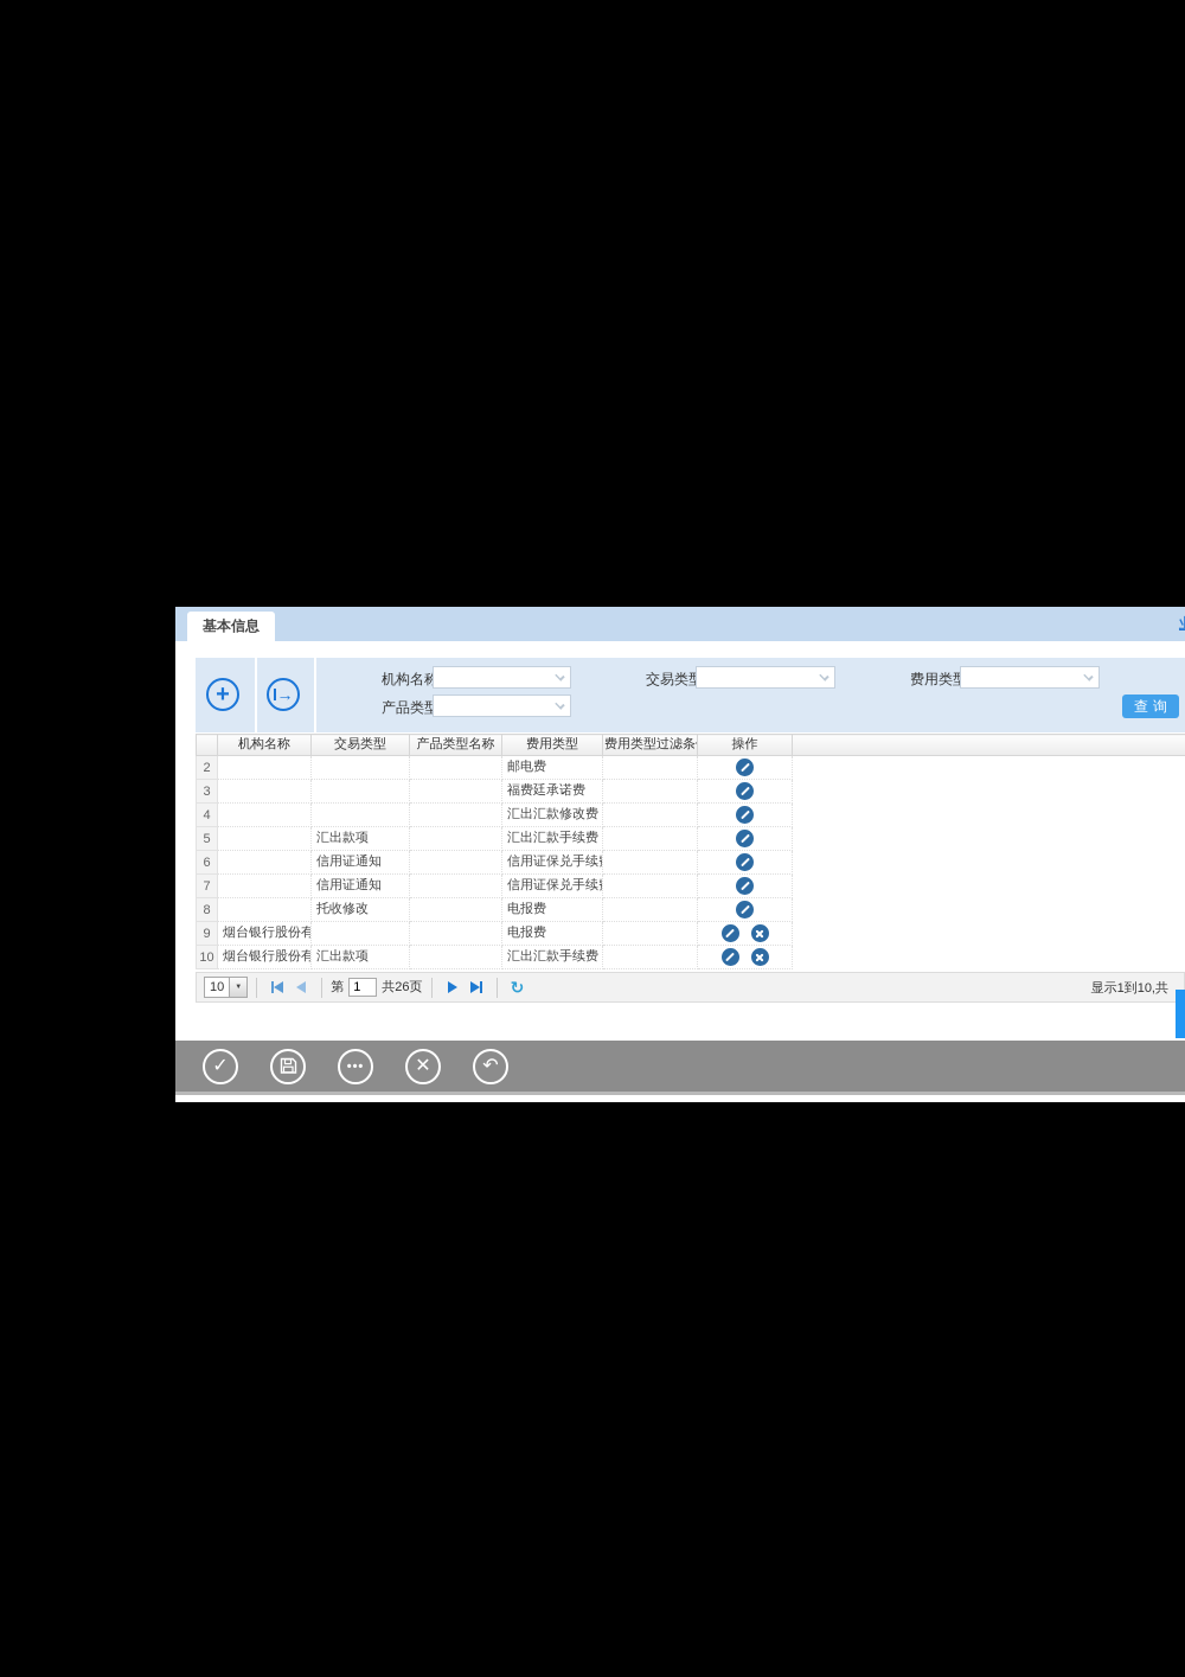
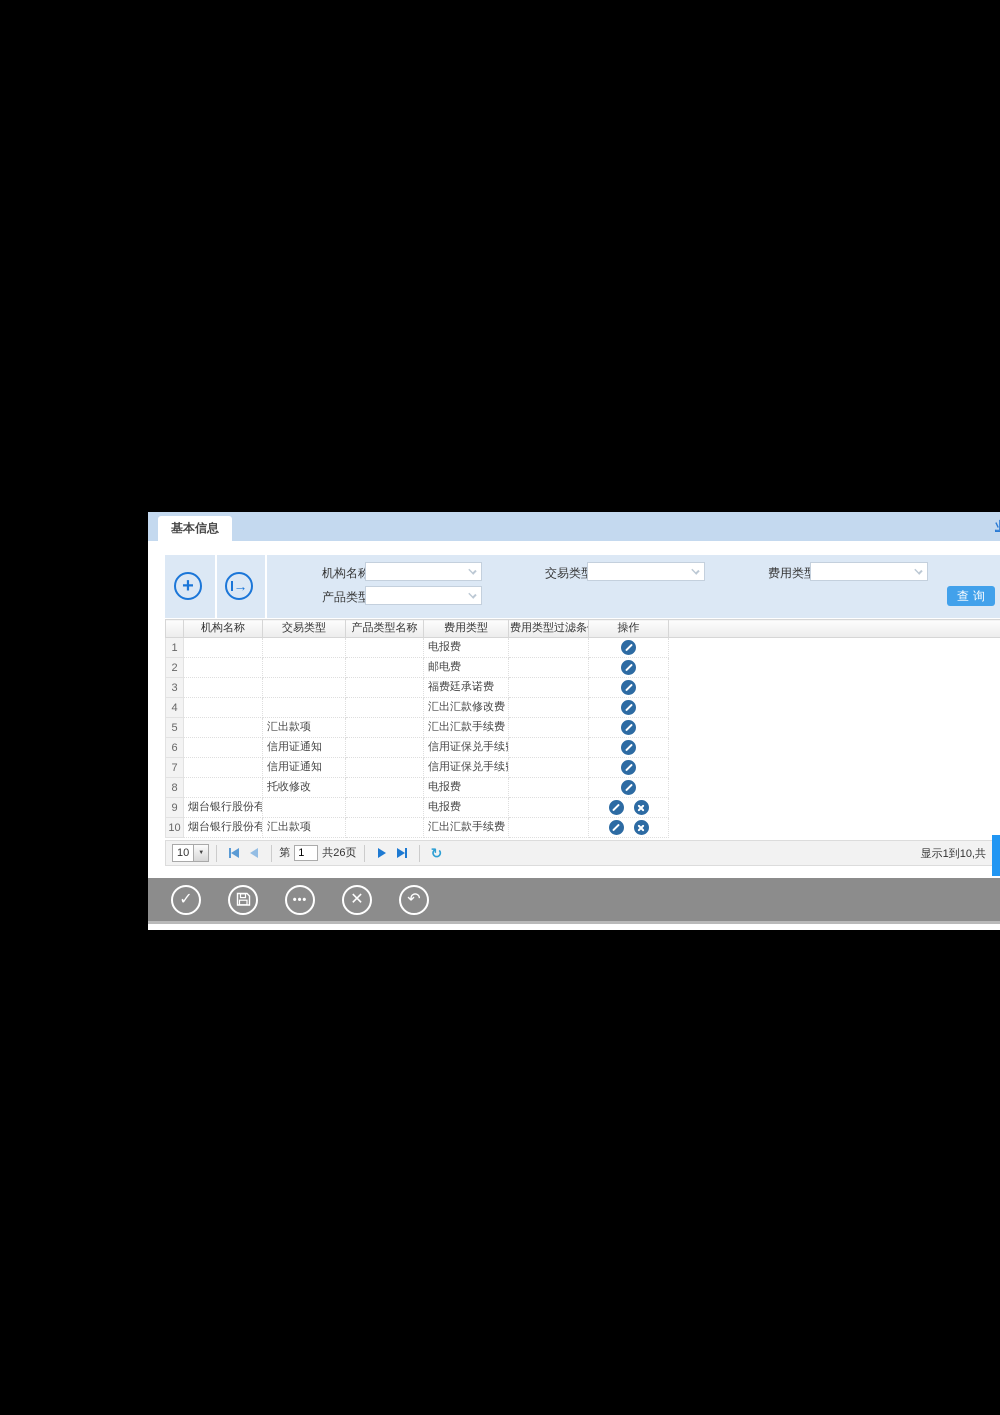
  基本信息
  +
  →
  机构名称
  交易类
  费用类
  产品类型
  查询
  	机构名称	交易类型	产品类型名称	费用类型	费用类型过滤条	操作
+ 1				电报费
  2				邮电费
  3				福费廷承诺费
  4				汇出汇款修改费
  5		汇出款项		汇出汇款手续费
  6		信用证通知		信用证保兑手续
  7		信用证通知		信用证保兑手续
  8		托收修改		电报费
  9	烟台银行股份有			电报费
  10	烟台银行股份有	汇出款项		汇出汇款手续费
  10
  第
  1
  共26页
  ↻
  显示1到10,共
  ✓
  •••
  ✕
  ↶
